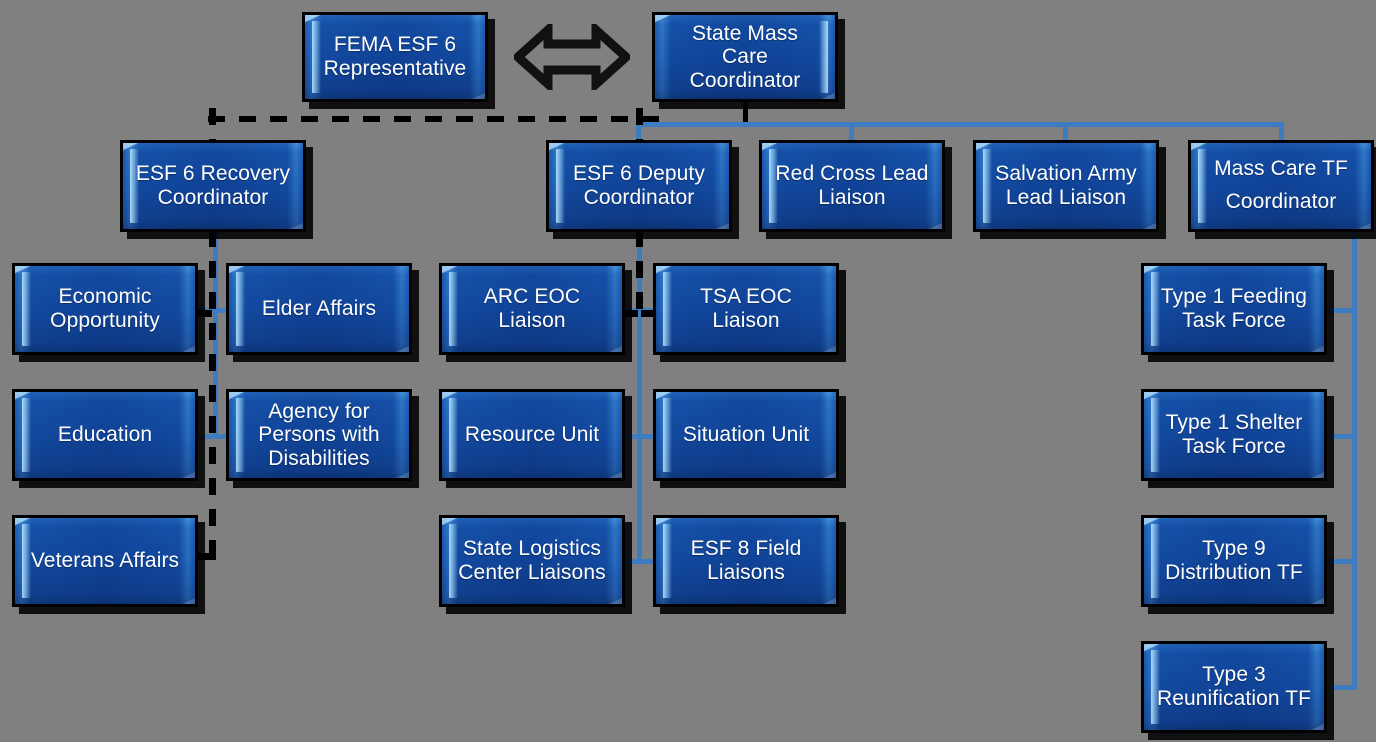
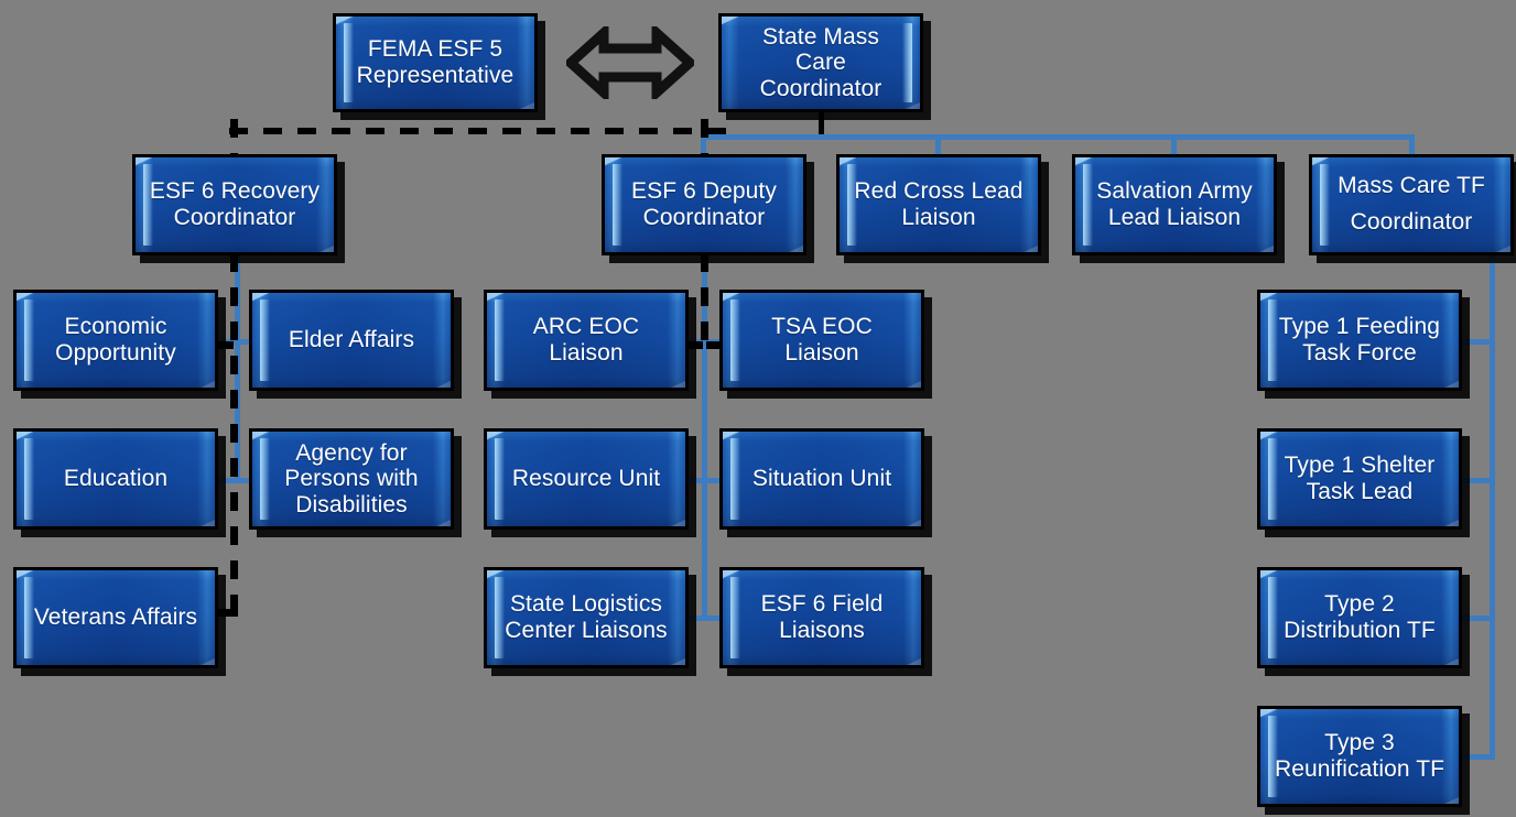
- FEMA ESF 6 Representative
+ FEMA ESF 5 Representative
  State Mass Care Coordinator
  ESF 6 Recovery Coordinator
  ESF 6 Deputy Coordinator
  Red Cross Lead Liaison
  Salvation Army Lead Liaison
  Mass Care TF Coordinator
  Economic Opportunity
  Elder Affairs
  Education
  Agency for Persons with Disabilities
  Veterans Affairs
  ARC EOC Liaison
  TSA EOC Liaison
  Resource Unit
  Situation Unit
  State Logistics Center Liaisons
- ESF 8 Field Liaisons
+ ESF 6 Field Liaisons
  Type 1 Feeding Task Force
- Type 1 Shelter Task Force
+ Type 1 Shelter Task Lead
- Type 9 Distribution TF
+ Type 2 Distribution TF
  Type 3 Reunification TF
